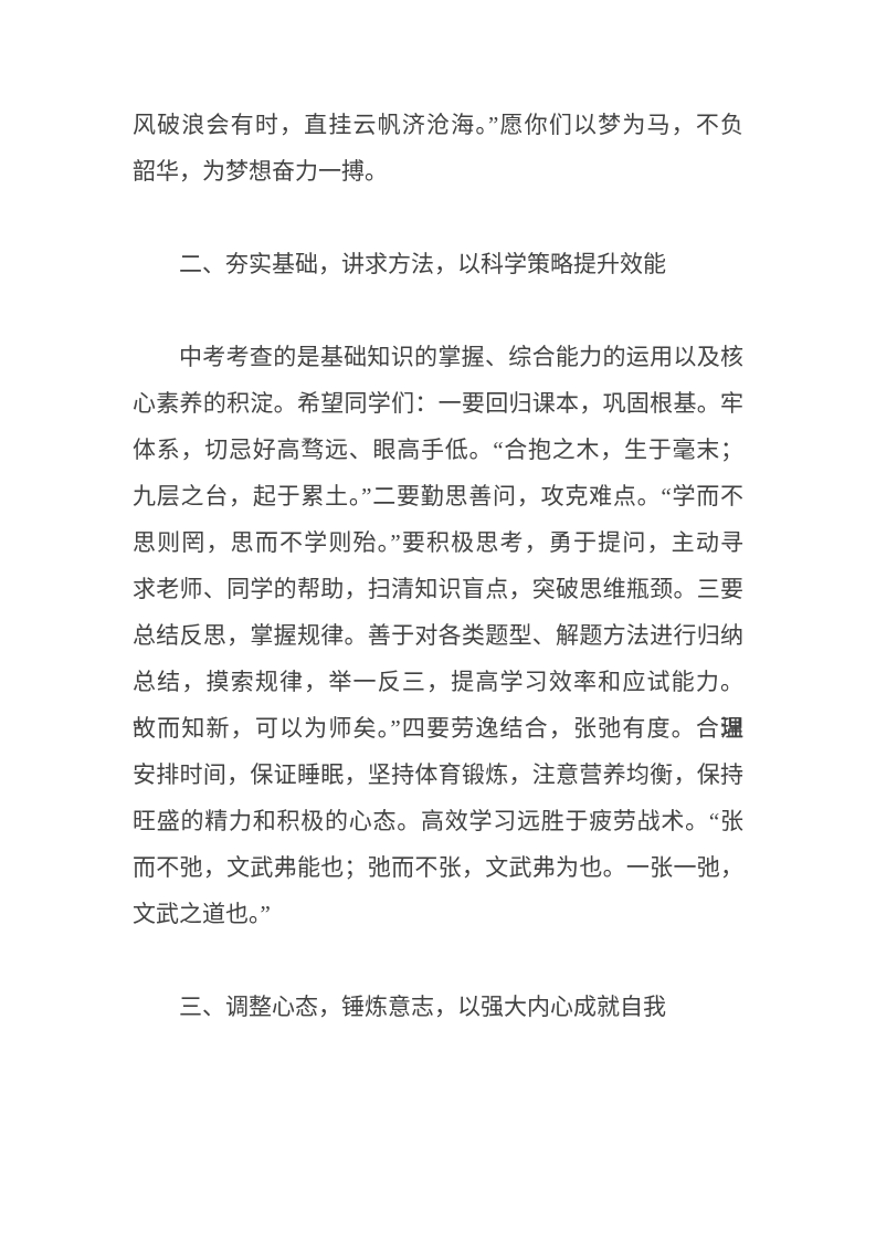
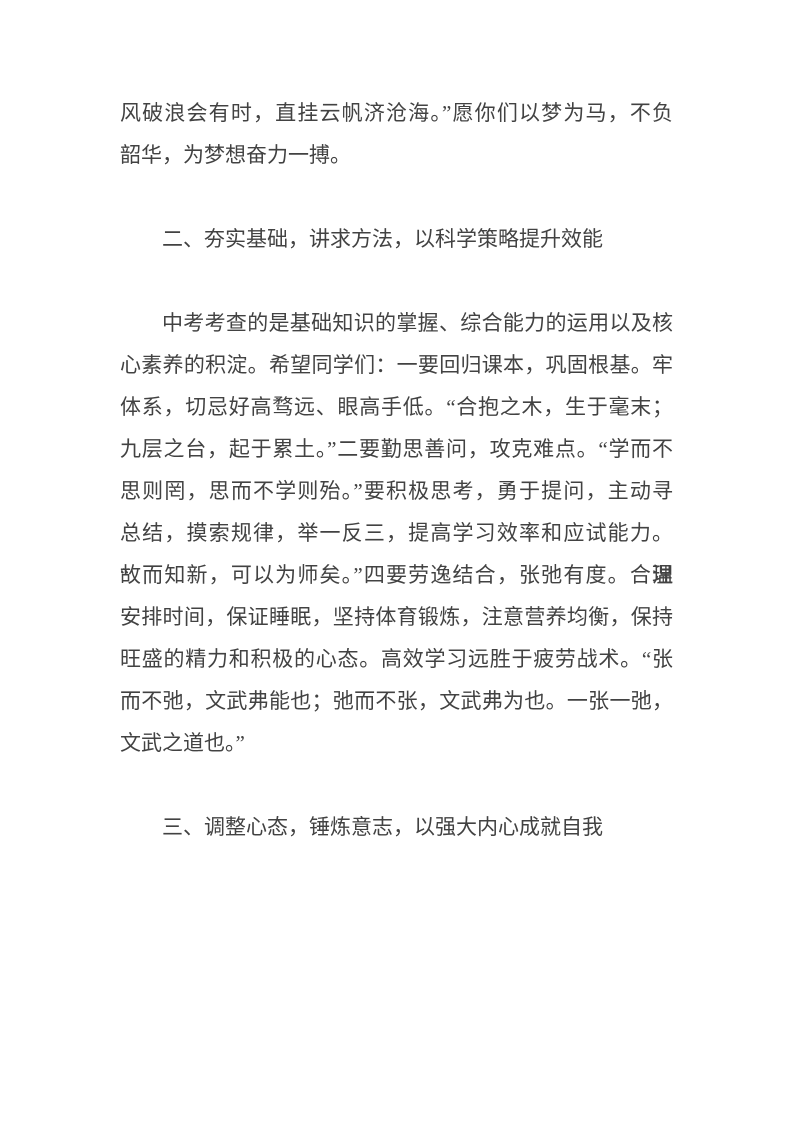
  风破浪会有时，直挂云帆济沧海。”愿你们以梦为马，不负
  韶华，为梦想奋力一搏。
  二、夯实基础，讲求方法，以科学策略提升效能
  中考考查的是基础知识的掌握、综合能力的运用以及核
  心素养的积淀。希望同学们：一要回归课本，巩固根基。牢
  体系，切忌好高骛远、眼高手低。“合抱之木，生于毫末；
  九层之台，起于累土。”二要勤思善问，攻克难点。“学而不
  思则罔，思而不学则殆。”要积极思考，勇于提问，主动寻
- 求老师、同学的帮助，扫清知识盲点，突破思维瓶颈。三要
- 总结反思，掌握规律。善于对各类题型、解题方法进行归纳
  总结，摸索规律，举一反三，提高学习效率和应试能力。“温
  故而知新，可以为师矣。”四要劳逸结合，张弛有度。合理
  安排时间，保证睡眠，坚持体育锻炼，注意营养均衡，保持
  旺盛的精力和积极的心态。高效学习远胜于疲劳战术。“张
  而不弛，文武弗能也；弛而不张，文武弗为也。一张一弛，
  文武之道也。”
  三、调整心态，锤炼意志，以强大内心成就自我
